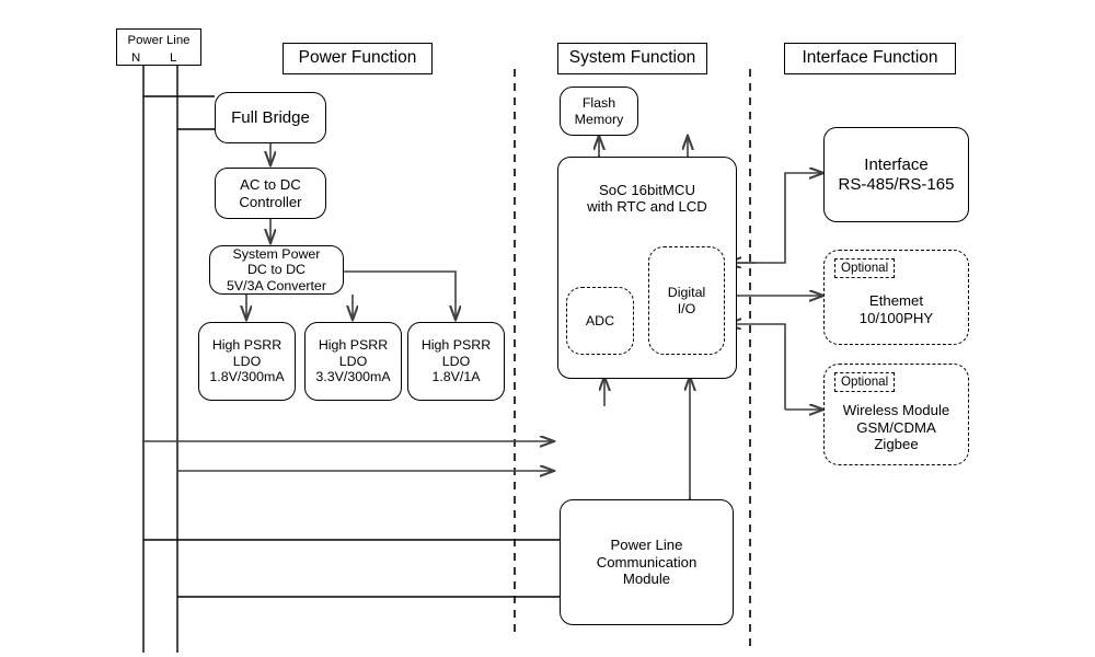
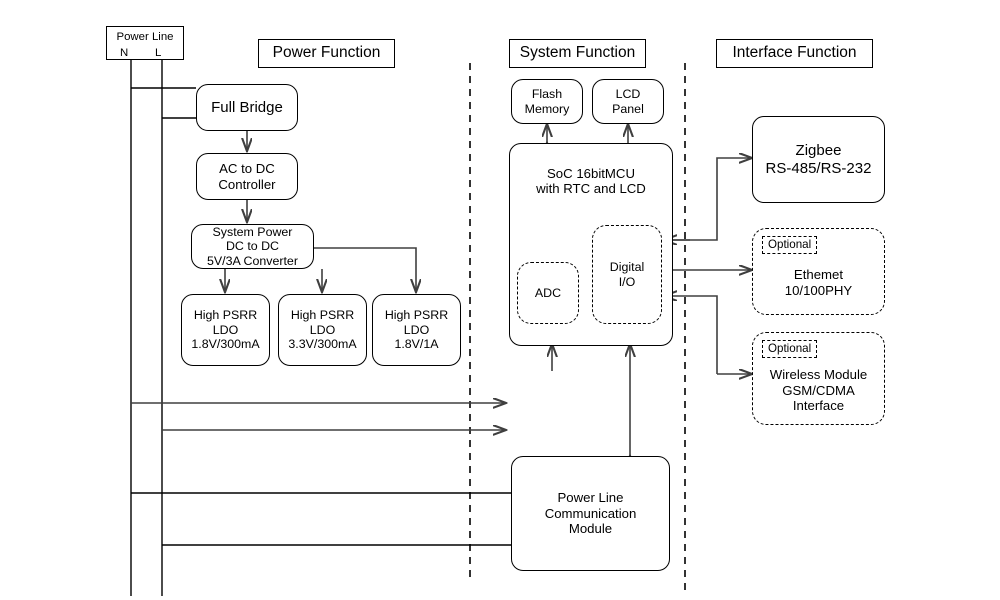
  Power Line
  N
  L
  Power Function
  System Function
  Interface Function
  Full Bridge
  AC to DC
  Controller
  System Power
  DC to DC
  5V/3A Converter
  High PSRR
  LDO
  1.8V/300mA
  High PSRR
  LDO
  3.3V/300mA
  High PSRR
  LDO
  1.8V/1A
  Flash
  Memory
+ LCD
+ Panel
  SoC 16bitMCU
  with RTC and LCD
  ADC
  Digital
  I/O
  Power Line
  Communication
  Module
- Interface
+ Zigbee
- RS-485/RS-165
+ RS-485/RS-232
  Optional
  Ethemet
  10/100PHY
  Optional
  Wireless Module
  GSM/CDMA
- Zigbee
+ Interface
